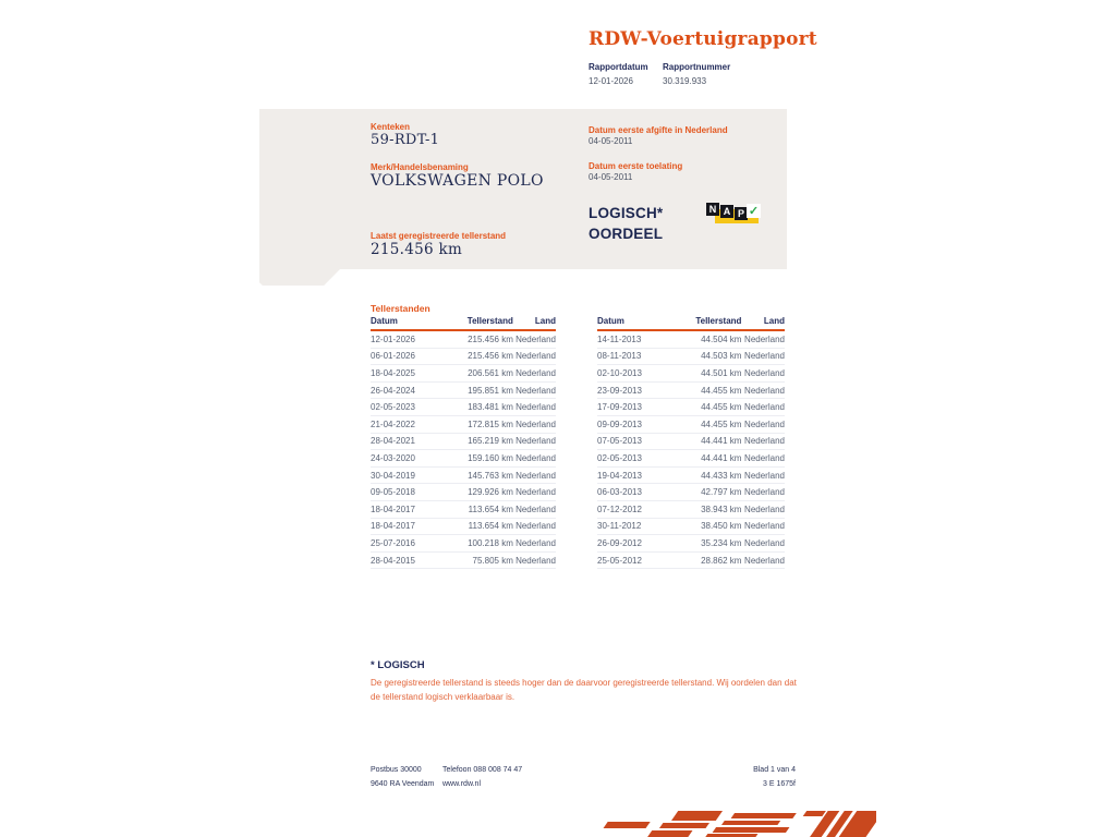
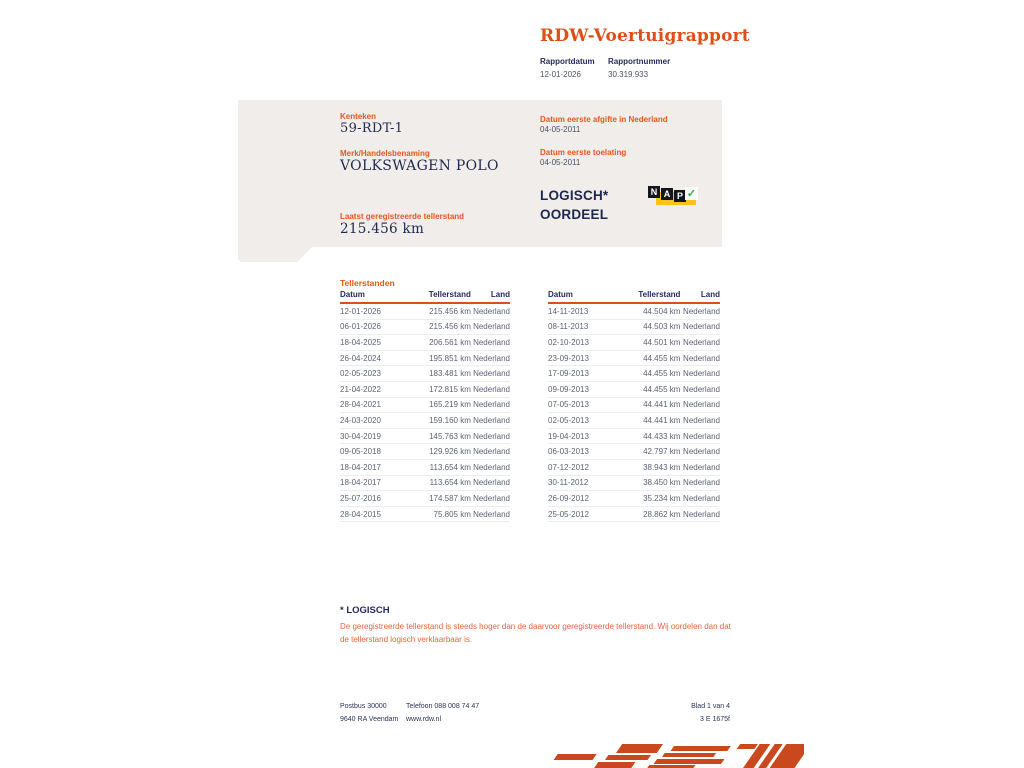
  RDW-Voertuigrapport
  Rapportdatum
  12-01-2026
  Rapportnummer
  30.319.933
  Kenteken
  59-RDT-1
  Merk/Handelsbenaming
  VOLKSWAGEN POLO
  Laatst geregistreerde tellerstand
  215.456 km
  Datum eerste afgifte in Nederland
  04-05-2011
  Datum eerste toelating
  04-05-2011
  LOGISCH*
  OORDEEL
  N
  A
  P
  ✓
  Tellerstanden
  Datum
  Tellerstand
  Land
  12-01-2026
  215.456 km
  Nederland
  06-01-2026
  215.456 km
  Nederland
  18-04-2025
  206.561 km
  Nederland
  26-04-2024
  195.851 km
  Nederland
  02-05-2023
  183.481 km
  Nederland
  21-04-2022
  172.815 km
  Nederland
  28-04-2021
  165.219 km
  Nederland
  24-03-2020
  159.160 km
  Nederland
  30-04-2019
  145.763 km
  Nederland
  09-05-2018
  129.926 km
  Nederland
  18-04-2017
  113.654 km
  Nederland
  18-04-2017
  113.654 km
  Nederland
  25-07-2016
- 100.218 km
+ 174.587 km
  Nederland
  28-04-2015
  75.805 km
  Nederland
  Datum
  Tellerstand
  Land
  14-11-2013
  44.504 km
  Nederland
  08-11-2013
  44.503 km
  Nederland
  02-10-2013
  44.501 km
  Nederland
  23-09-2013
  44.455 km
  Nederland
  17-09-2013
  44.455 km
  Nederland
  09-09-2013
  44.455 km
  Nederland
  07-05-2013
  44.441 km
  Nederland
  02-05-2013
  44.441 km
  Nederland
  19-04-2013
  44.433 km
  Nederland
  06-03-2013
  42.797 km
  Nederland
  07-12-2012
  38.943 km
  Nederland
  30-11-2012
  38.450 km
  Nederland
  26-09-2012
  35.234 km
  Nederland
  25-05-2012
  28.862 km
  Nederland
  * LOGISCH
  De geregistreerde tellerstand is steeds hoger dan de daarvoor geregistreerde tellerstand. Wij oordelen dan dat de tellerstand logisch verklaarbaar is.
